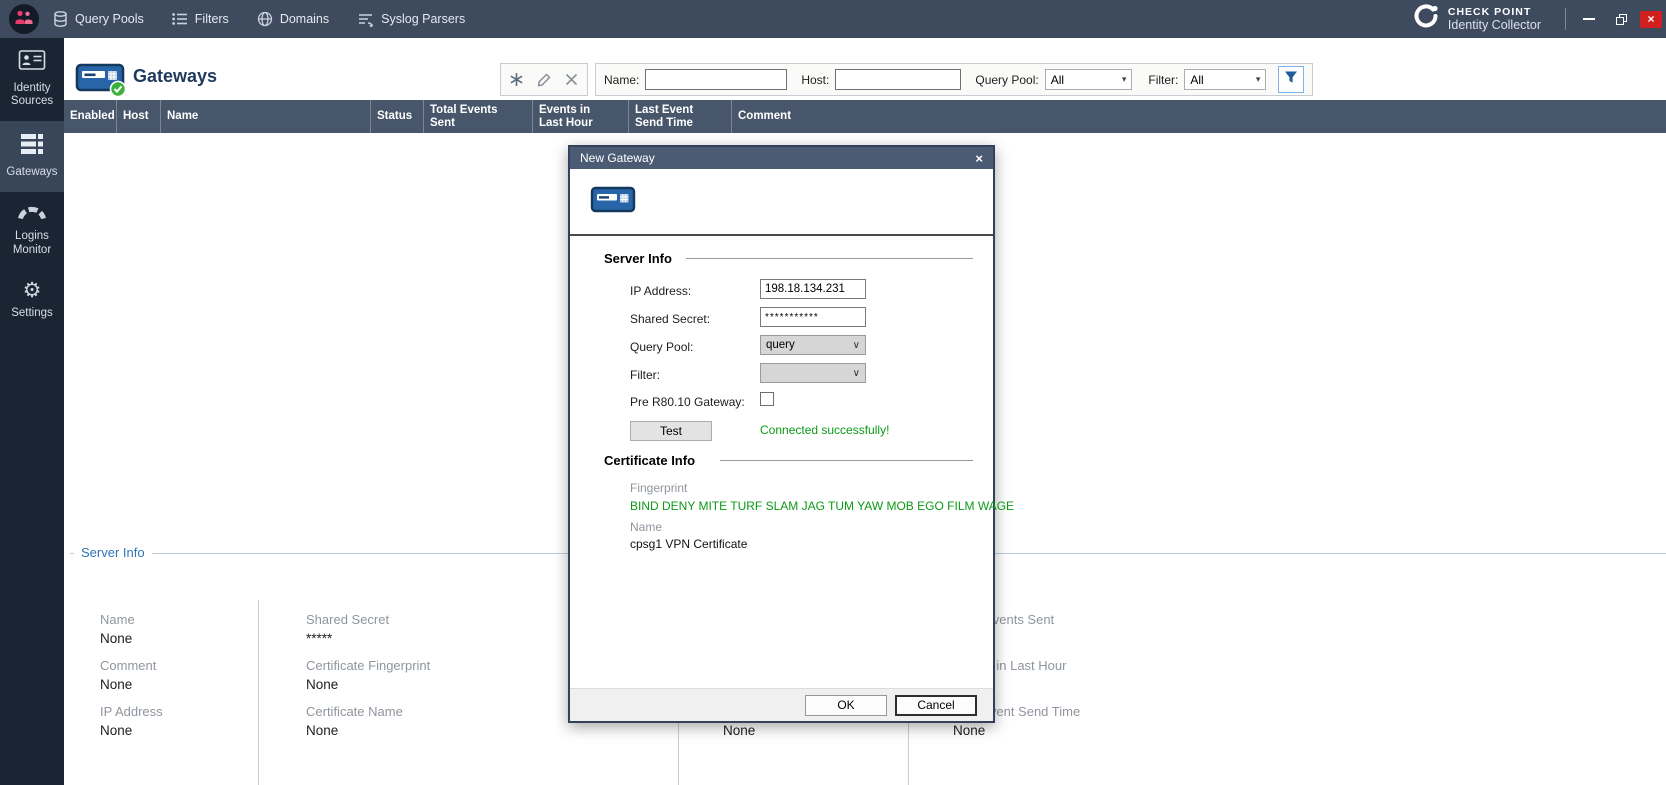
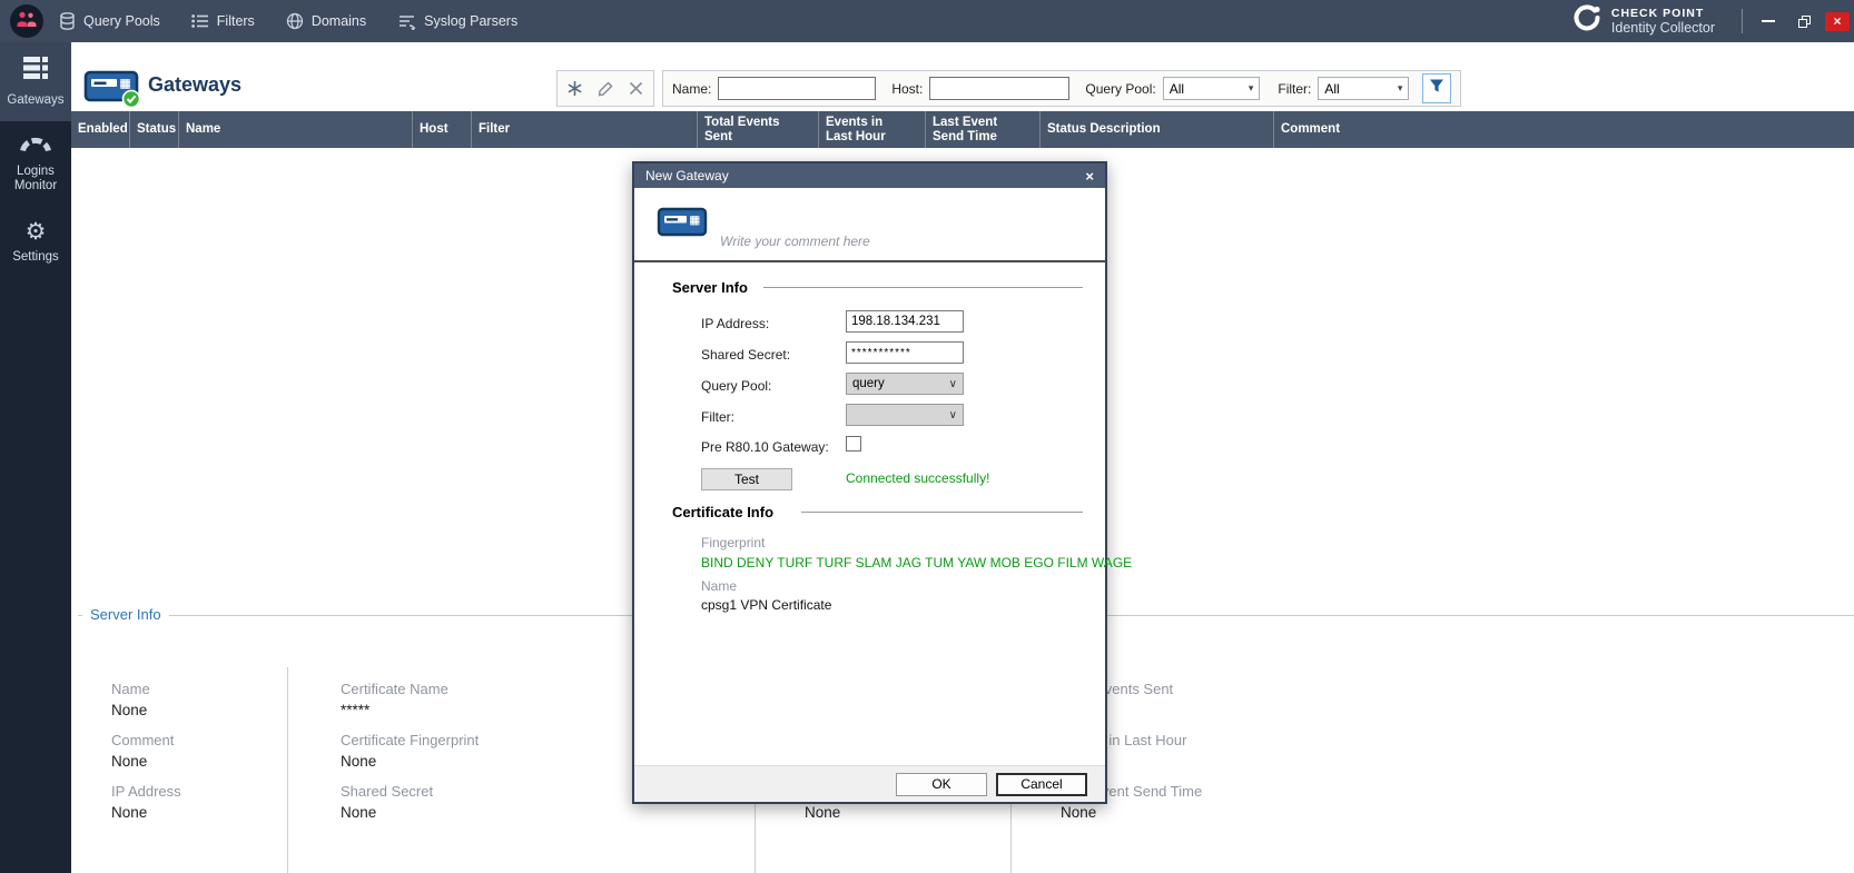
  Query Pools
  Filters
  Domains
  Syslog Parsers
  CHECK POINT
  Identity Collector
  ×
- Identity Sources
  Gateways
  Logins Monitor
  ⚙
  Settings
  Gateways
  Name:
  Host:
  Query Pool:
  All
  ▾
  Filter:
  All
  ▾
  Enabled
- Host
+ Status
  Name
- Status
+ Host
+ Filter
  Total Events
  Sent
  Events in
  Last Hour
  Last Event
  Send Time
+ Status Description
  Comment
  Server Info
  Name
  None
  Comment
  None
  IP Address
  None
- Shared Secret
+ Certificate Name
  *****
  Certificate Fingerprint
  None
- Certificate Name
+ Shared Secret
  None
  None
  None
  New Gateway
  ×
+ Write your comment here
  Server Info
  IP Address:
  198.18.134.231
  Shared Secret:
  ***********
  Query Pool:
  query
  ∨
  Filter:
  ∨
  Pre R80.10 Gateway:
  Test
  Connected successfully!
  Certificate Info
  Fingerprint
- BIND DENY MITE TURF SLAM JAG TUM YAW MOB EGO FILM WAGE
+ BIND DENY TURF TURF SLAM JAG TUM YAW MOB EGO FILM WAGE
  Name
  cpsg1 VPN Certificate
  OK
  Cancel
